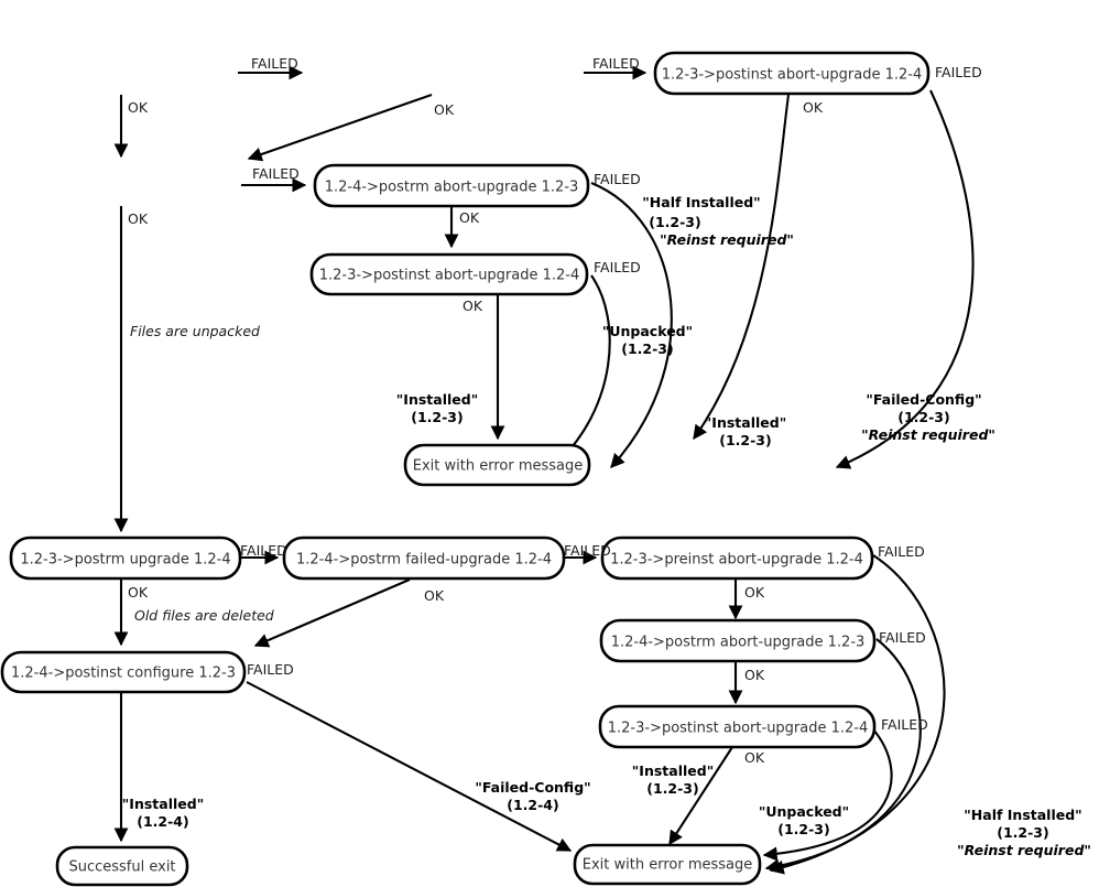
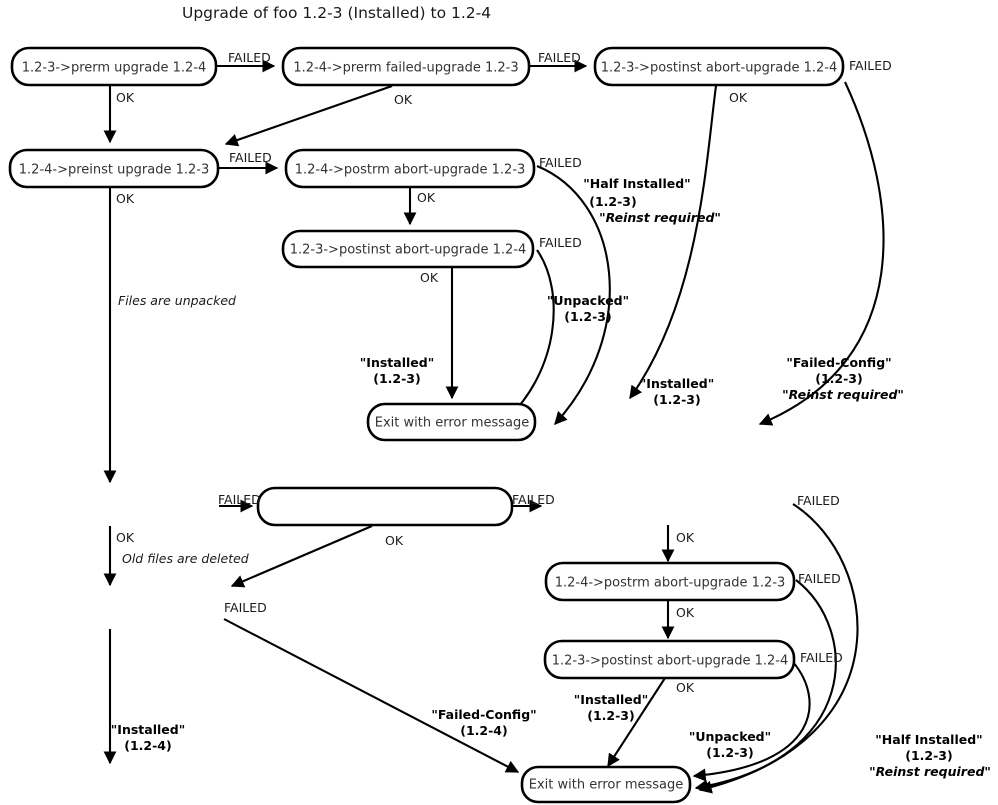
+ Upgrade of foo 1.2-3 (Installed) to 1.2-4
+ 1.2-3->prerm upgrade 1.2-4
+ 1.2-4->prerm failed-upgrade 1.2-3
  1.2-3->postinst abort-upgrade 1.2-4
+ 1.2-4->preinst upgrade 1.2-3
  1.2-4->postrm abort-upgrade 1.2-3
  1.2-3->postinst abort-upgrade 1.2-4
  Exit with error message
- 1.2-3->postrm upgrade 1.2-4
- 1.2-4->postrm failed-upgrade 1.2-4
- 1.2-3->preinst abort-upgrade 1.2-4
  1.2-4->postrm abort-upgrade 1.2-3
- 1.2-4->postinst configure 1.2-3
  1.2-3->postinst abort-upgrade 1.2-4
- Successful exit
  Exit with error message
  FAILED
  OK
  OK
  FAILED
  FAILED
  OK
  FAILED
  OK
  FAILED
  OK
  FAILED
  OK
  FAILED
  OK
  OK
  FAILED
  FAILED
  OK
  FAILED
  OK
  FAILED
  OK
  FAILED
  Files are unpacked
  Old files are deleted
  "Half Installed"
  (1.2-3)
  "Reinst required"
  "Unpacked"
  (1.2-3)
  "Installed"
  (1.2-3)
  "Installed"
  (1.2-3)
  "Failed-Config"
  (1.2-3)
  "Reinst required"
  "Failed-Config"
  (1.2-4)
  "Installed"
  (1.2-4)
  "Installed"
  (1.2-3)
  "Unpacked"
  (1.2-3)
  "Half Installed"
  (1.2-3)
  "Reinst required"
